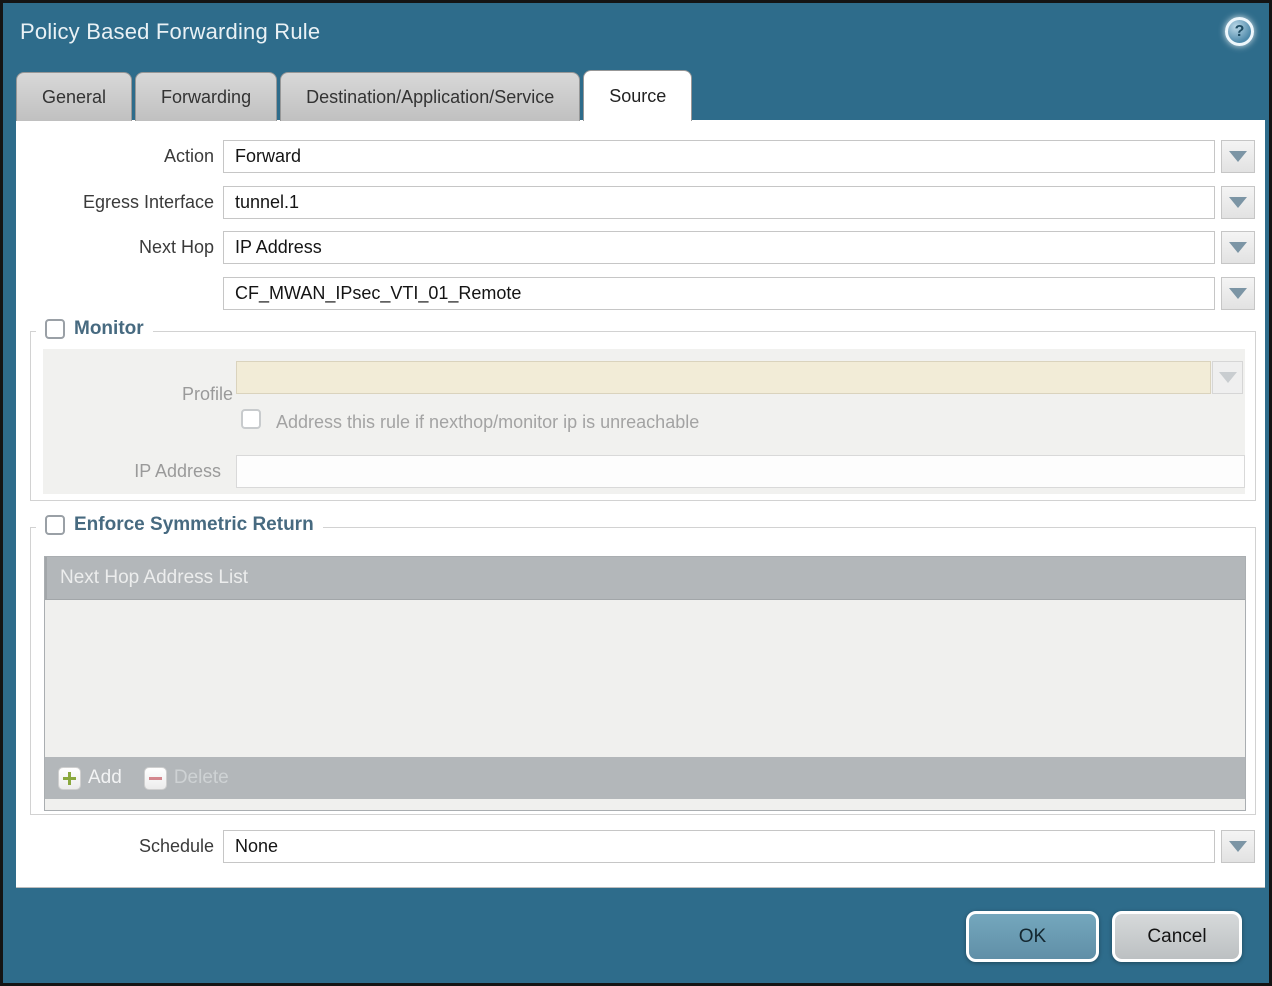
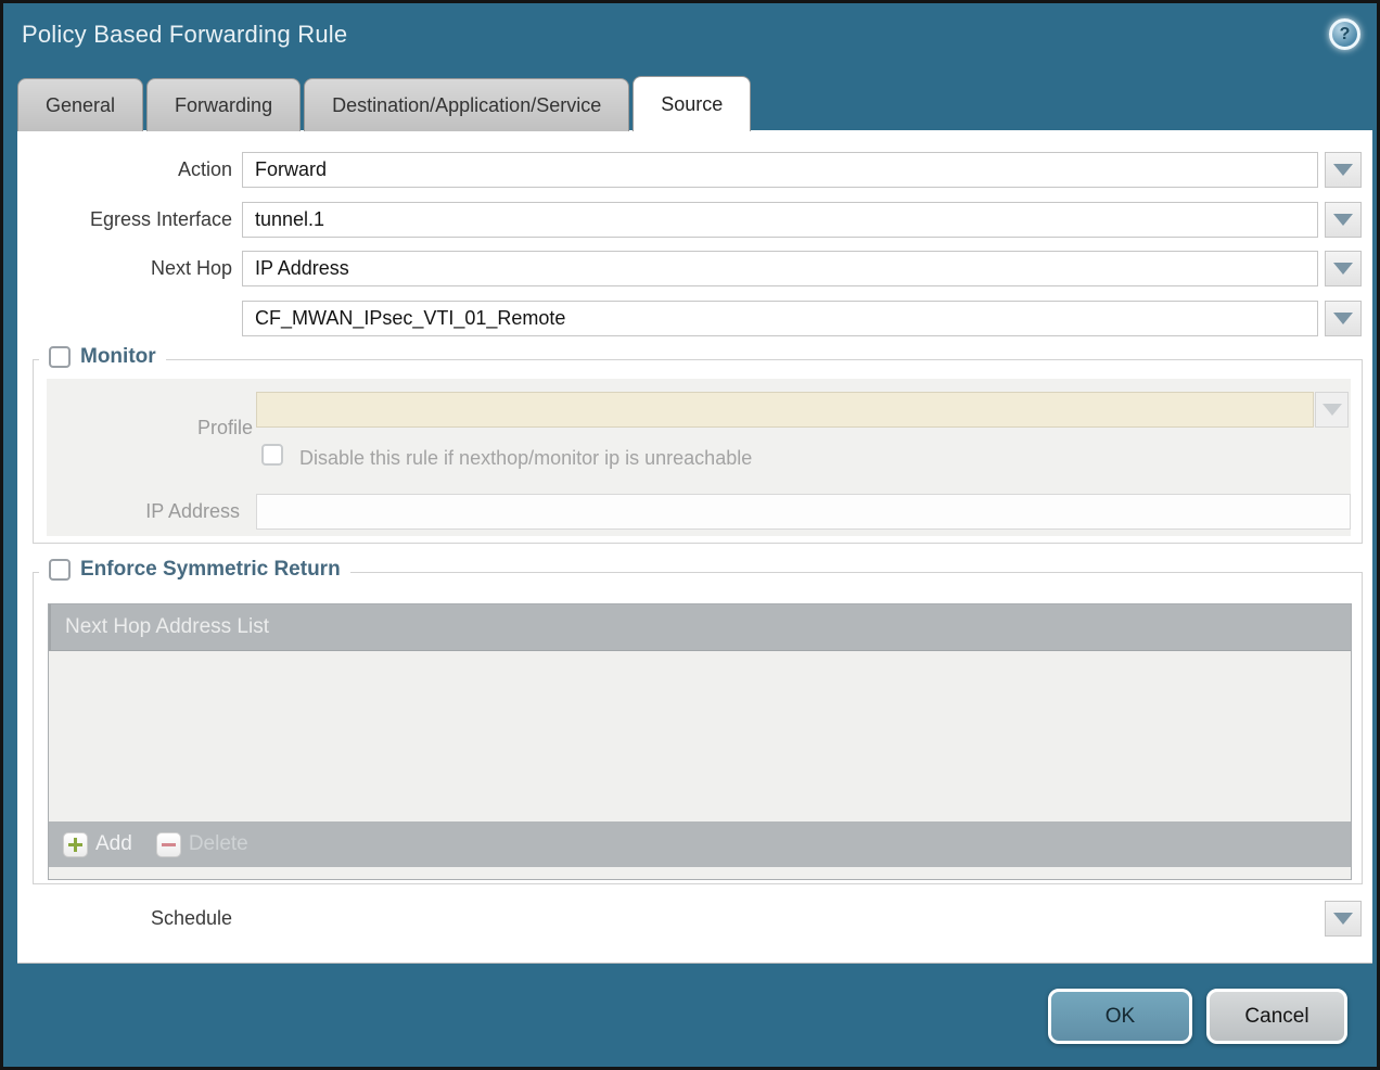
  Policy Based Forwarding Rule
  ?
  General
  Forwarding
  Destination/Application/Service
  Source
  Action
  Forward
  Egress Interface
  tunnel.1
  Next Hop
  IP Address
  CF_MWAN_IPsec_VTI_01_Remote
  Monitor
  Profile
- Address this rule if nexthop/monitor ip is unreachable
+ Disable this rule if nexthop/monitor ip is unreachable
  IP Address
  Enforce Symmetric Return
  Next Hop Address List
  Add
  Delete
  Schedule
- None
  OK
  Cancel
